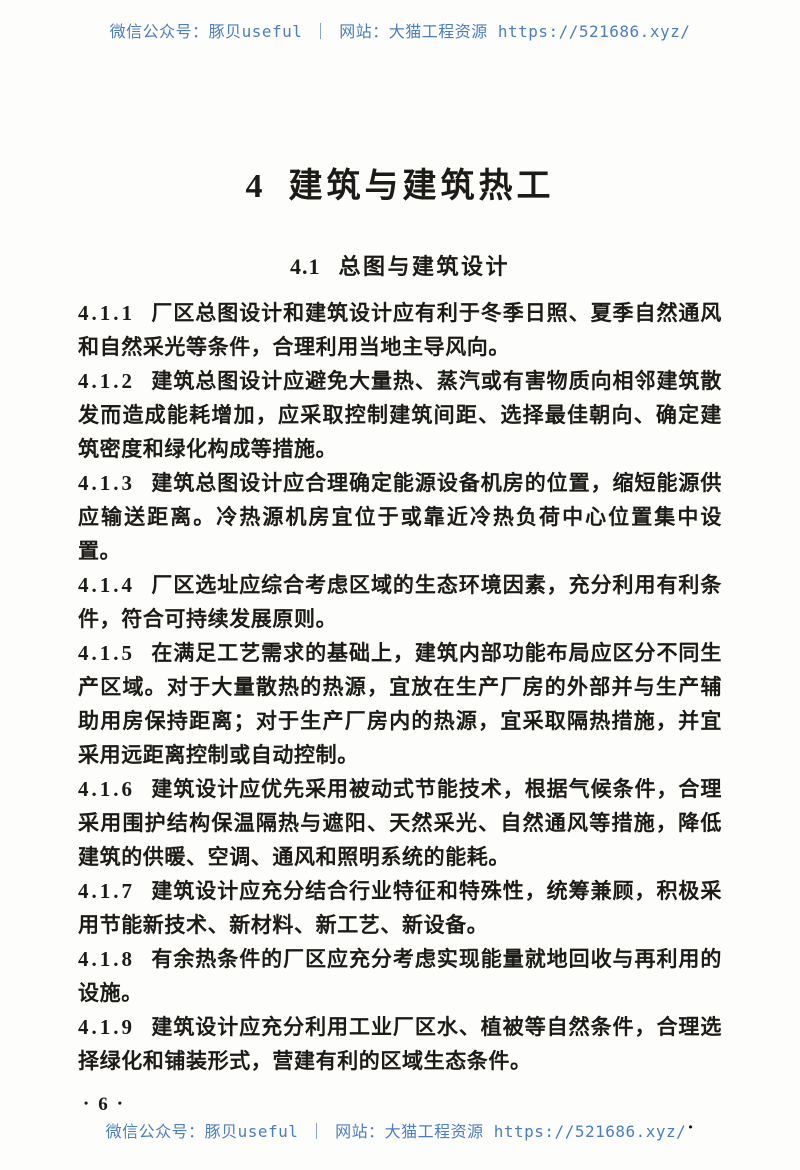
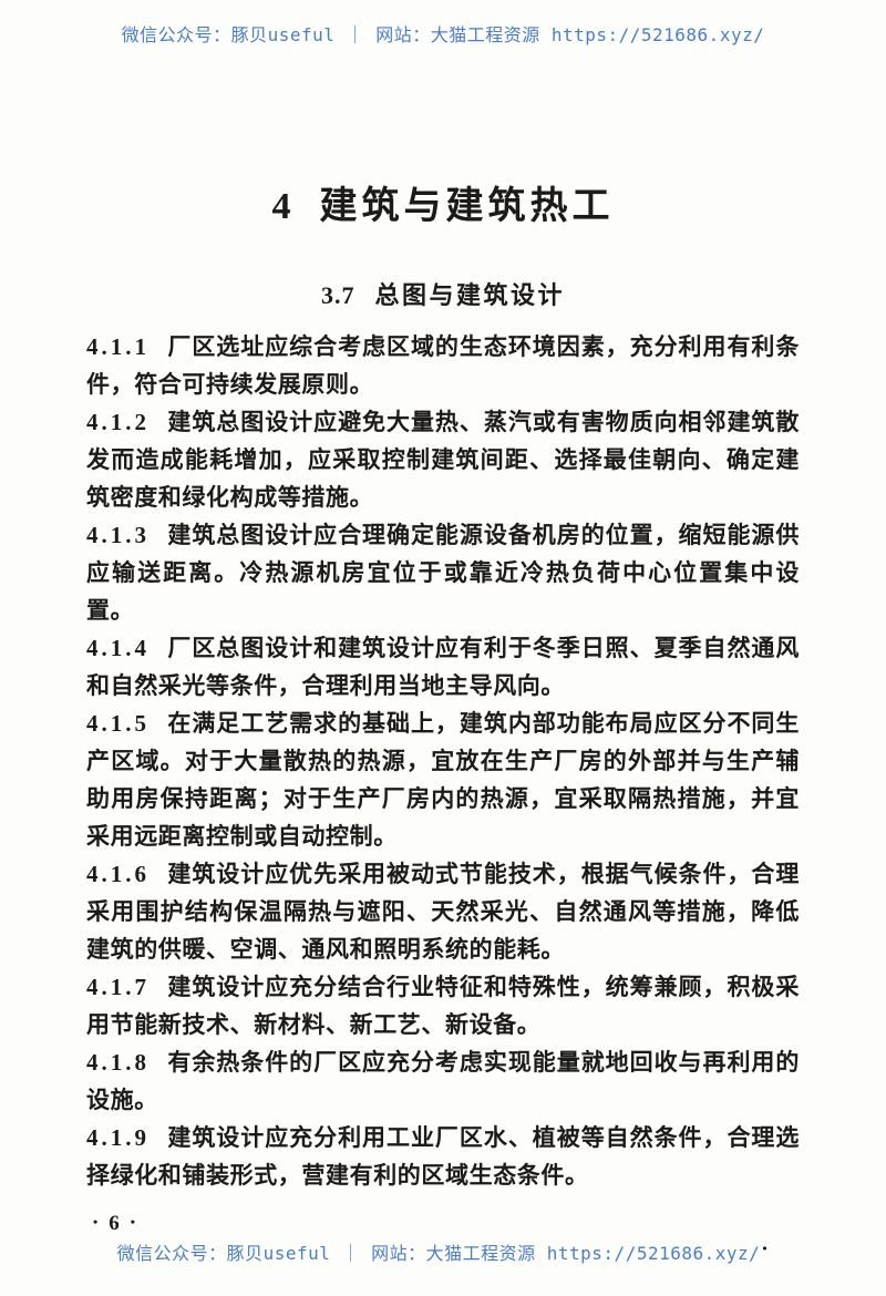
  微信公众号：豚贝useful ｜ 网站：大猫工程资源 https://521686.xyz/
  4 建筑与建筑热工
- 4.1 总图与建筑设计
+ 3.7 总图与建筑设计
- 4.1.1 厂区总图设计和建筑设计应有利于冬季日照、夏季自然通风和自然采光等条件，合理利用当地主导风向。
+ 4.1.1 厂区选址应综合考虑区域的生态环境因素，充分利用有利条件，符合可持续发展原则。
  4.1.2 建筑总图设计应避免大量热、蒸汽或有害物质向相邻建筑散发而造成能耗增加，应采取控制建筑间距、选择最佳朝向、确定建筑密度和绿化构成等措施。
  4.1.3 建筑总图设计应合理确定能源设备机房的位置，缩短能源供应输送距离。冷热源机房宜位于或靠近冷热负荷中心位置集中设置。
- 4.1.4 厂区选址应综合考虑区域的生态环境因素，充分利用有利条件，符合可持续发展原则。
+ 4.1.4 厂区总图设计和建筑设计应有利于冬季日照、夏季自然通风和自然采光等条件，合理利用当地主导风向。
  4.1.5 在满足工艺需求的基础上，建筑内部功能布局应区分不同生产区域。对于大量散热的热源，宜放在生产厂房的外部并与生产辅助用房保持距离；对于生产厂房内的热源，宜采取隔热措施，并宜采用远距离控制或自动控制。
  4.1.6 建筑设计应优先采用被动式节能技术，根据气候条件，合理采用围护结构保温隔热与遮阳、天然采光、自然通风等措施，降低建筑的供暖、空调、通风和照明系统的能耗。
  4.1.7 建筑设计应充分结合行业特征和特殊性，统筹兼顾，积极采用节能新技术、新材料、新工艺、新设备。
  4.1.8 有余热条件的厂区应充分考虑实现能量就地回收与再利用的设施。
  4.1.9 建筑设计应充分利用工业厂区水、植被等自然条件，合理选择绿化和铺装形式，营建有利的区域生态条件。
  • 6 •
  微信公众号：豚贝useful ｜ 网站：大猫工程资源 https://521686.xyz/•
